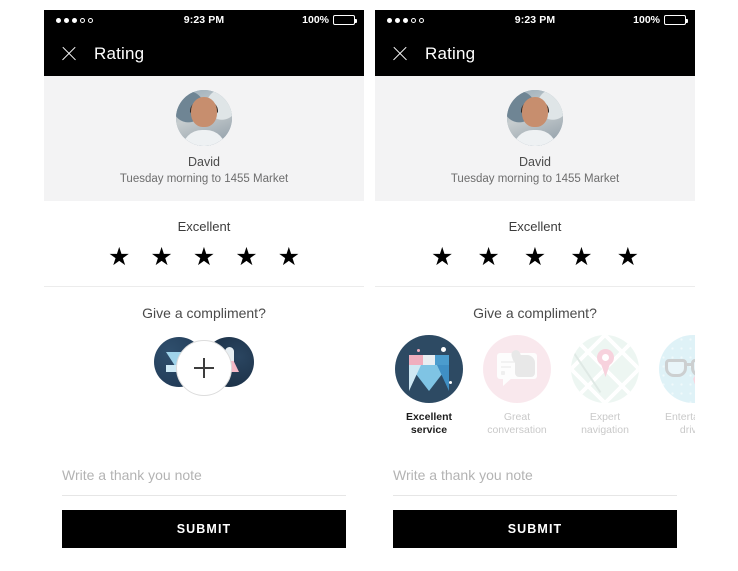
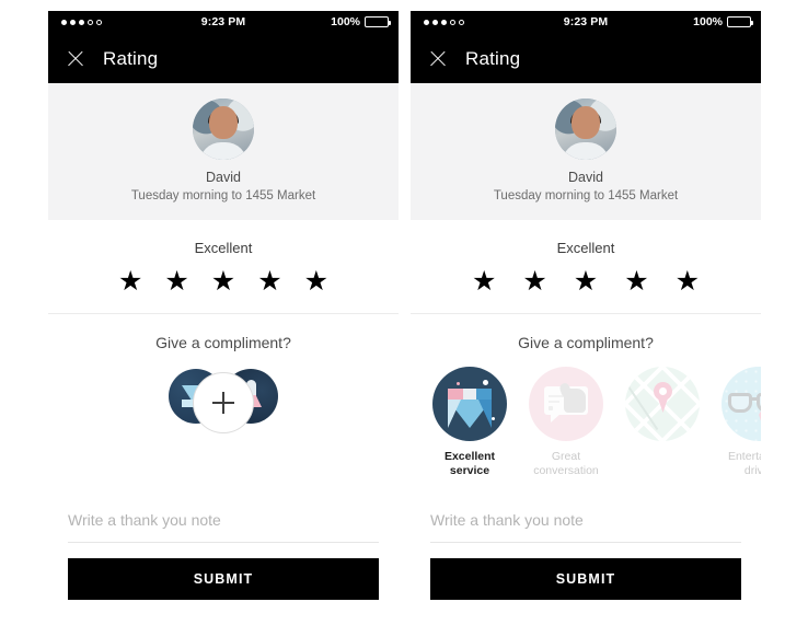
  9:23 PM
  100%
  Rating
  David
  Tuesday morning to 1455 Market
  Excellent
  ★
  ★
  ★
  ★
  ★
  Give a compliment?
  Write a thank you note
  SUBMIT
  9:23 PM
  100%
  Rating
  David
  Tuesday morning to 1455 Market
  Excellent
  ★
  ★
  ★
  ★
  ★
  Give a compliment?
  Excellent
  service
  Great
  conversation
- Expert
- navigation
  Write a thank you note
  SUBMIT
